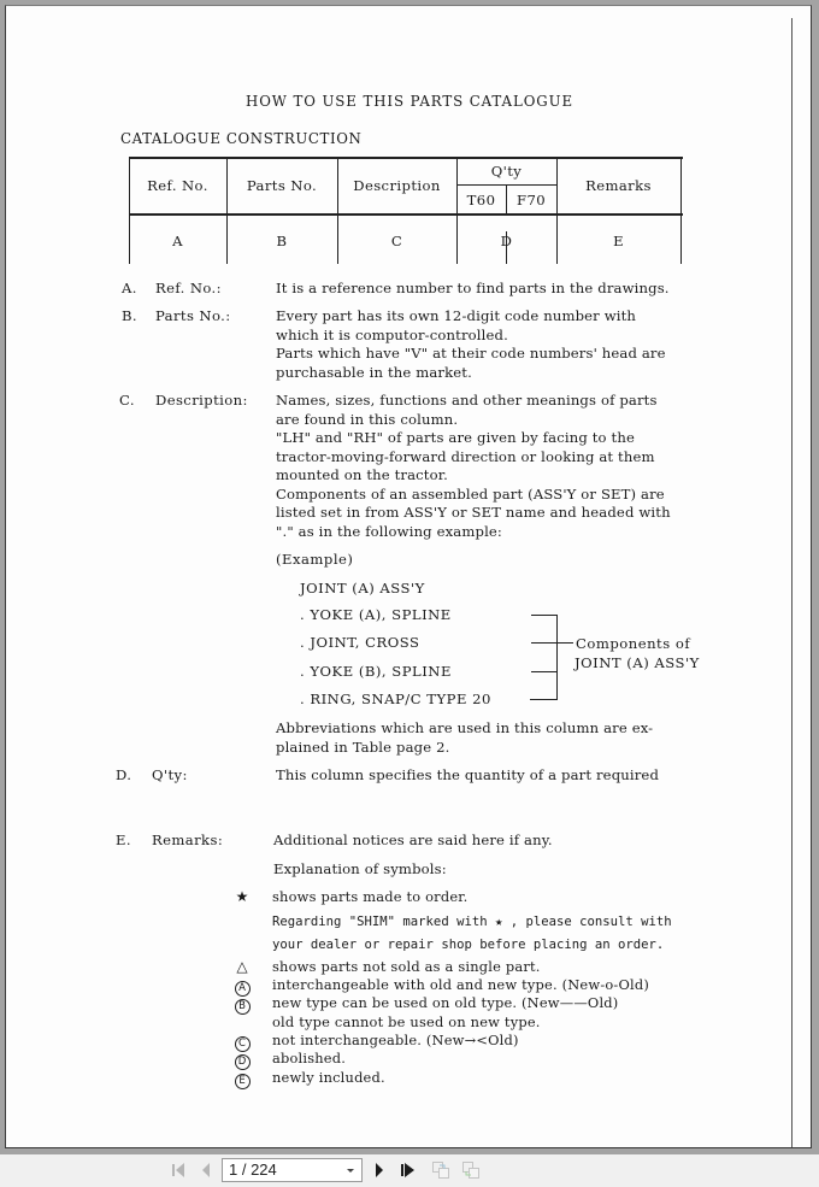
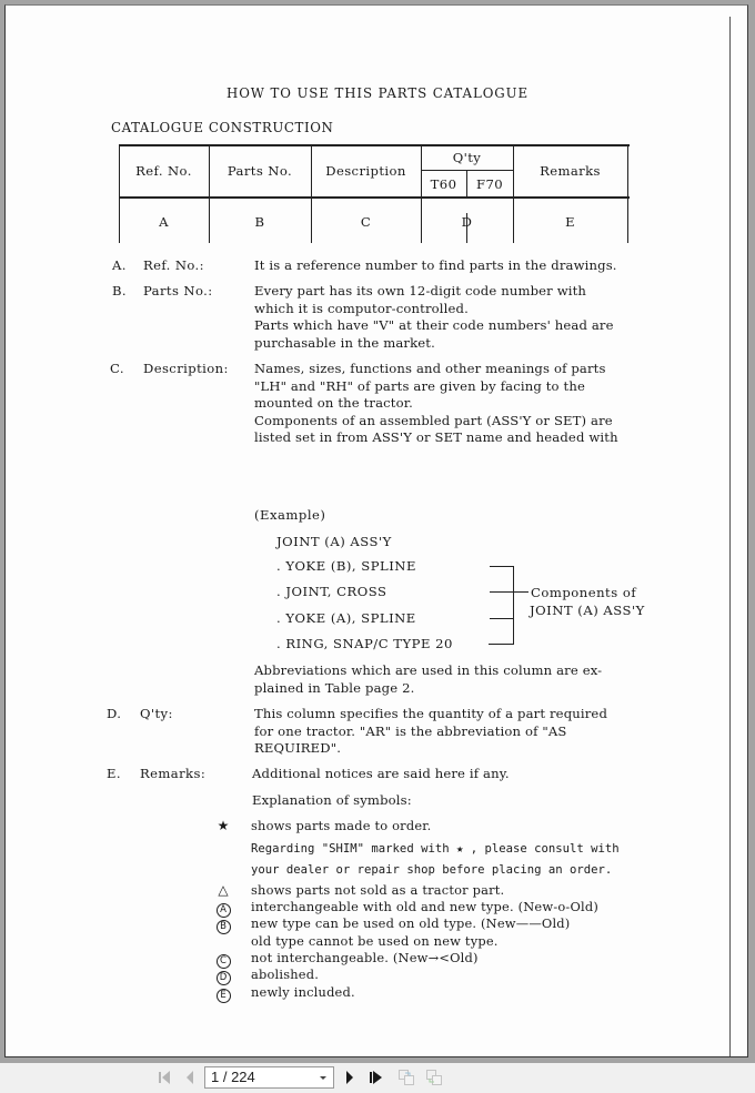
  HOW TO USE THIS PARTS CATALOGUE
  CATALOGUE CONSTRUCTION
  Ref. No.
  Parts No.
  Description
  Q'ty
  T60
  F70
  Remarks
  A
  B
  C
  D
  E
  A.
  Ref. No.:
  It is a reference number to find parts in the drawings.
  B.
  Parts No.:
  Every part has its own 12-digit code number with
  which it is computor-controlled.
  Parts which have "V" at their code numbers' head are
  purchasable in the market.
  C.
  Description:
  Names, sizes, functions and other meanings of parts
- are found in this column.
  "LH" and "RH" of parts are given by facing to the
- tractor-moving-forward direction or looking at them
  mounted on the tractor.
  Components of an assembled part (ASS'Y or SET) are
  listed set in from ASS'Y or SET name and headed with
- "." as in the following example:
  (Example)
  JOINT (A) ASS'Y
- . YOKE (A), SPLINE
+ . YOKE (B), SPLINE
  . JOINT, CROSS
- . YOKE (B), SPLINE
+ . YOKE (A), SPLINE
  . RING, SNAP/C TYPE 20
  Components of
  JOINT (A) ASS'Y
  Abbreviations which are used in this column are ex-
  plained in Table page 2.
  D.
  Q'ty:
  This column specifies the quantity of a part required
+ for one tractor. "AR" is the abbreviation of "AS
+ REQUIRED".
  E.
  Remarks:
  Additional notices are said here if any.
  Explanation of symbols:
  ★
  shows parts made to order.
  Regarding "SHIM" marked with ★ , please consult with
  your dealer or repair shop before placing an order.
  △
- shows parts not sold as a single part.
+ shows parts not sold as a tractor part.
  A
  interchangeable with old and new type. (New-o-Old)
  B
  new type can be used on old type. (New——Old)
  old type cannot be used on new type.
  C
  not interchangeable. (New→<Old)
  D
  abolished.
  E
  newly included.
  1 / 224
